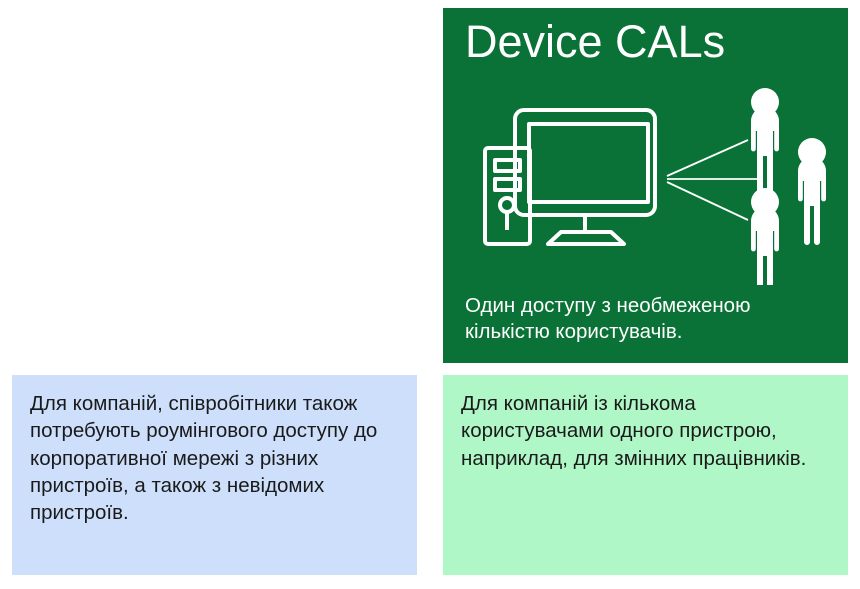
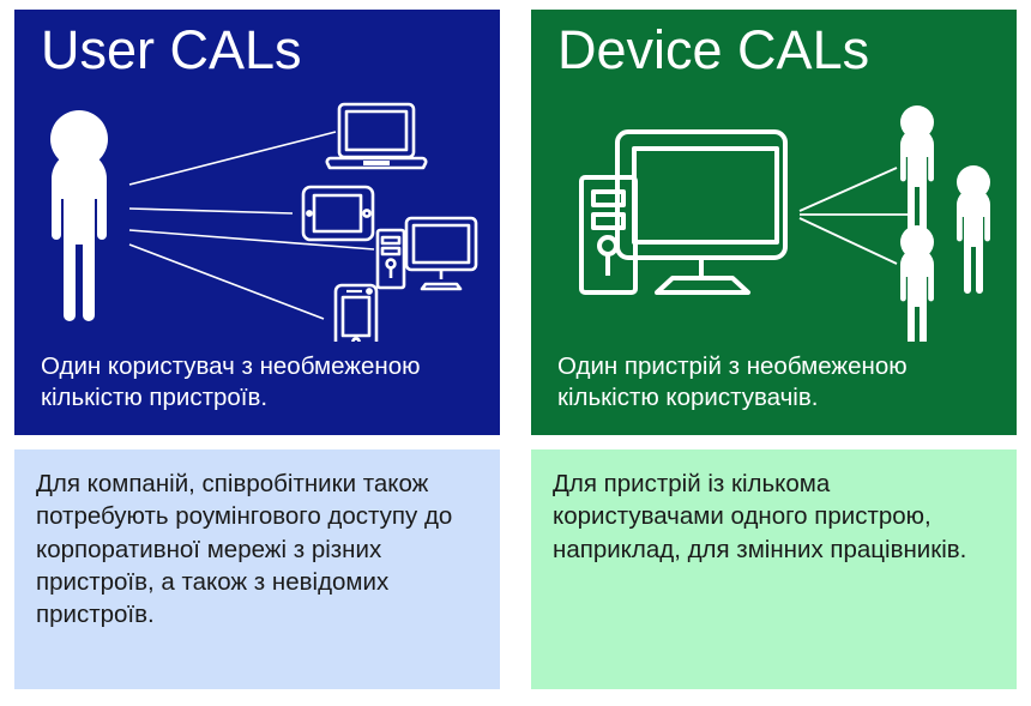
+ User CALs
+ Один користувач з необмеженою кількістю пристроїв.
  Device CALs
- Один доступу з необмеженою кількістю користувачів.
+ Один пристрій з необмеженою кількістю користувачів.
  Для компаній, співробітники також потребують роумінгового доступу до корпоративної мережі з різних пристроїв, а також з невідомих пристроїв.
- Для компаній із кількома користувачами одного пристрою, наприклад, для змінних працівників.
+ Для пристрій із кількома користувачами одного пристрою, наприклад, для змінних працівників.
